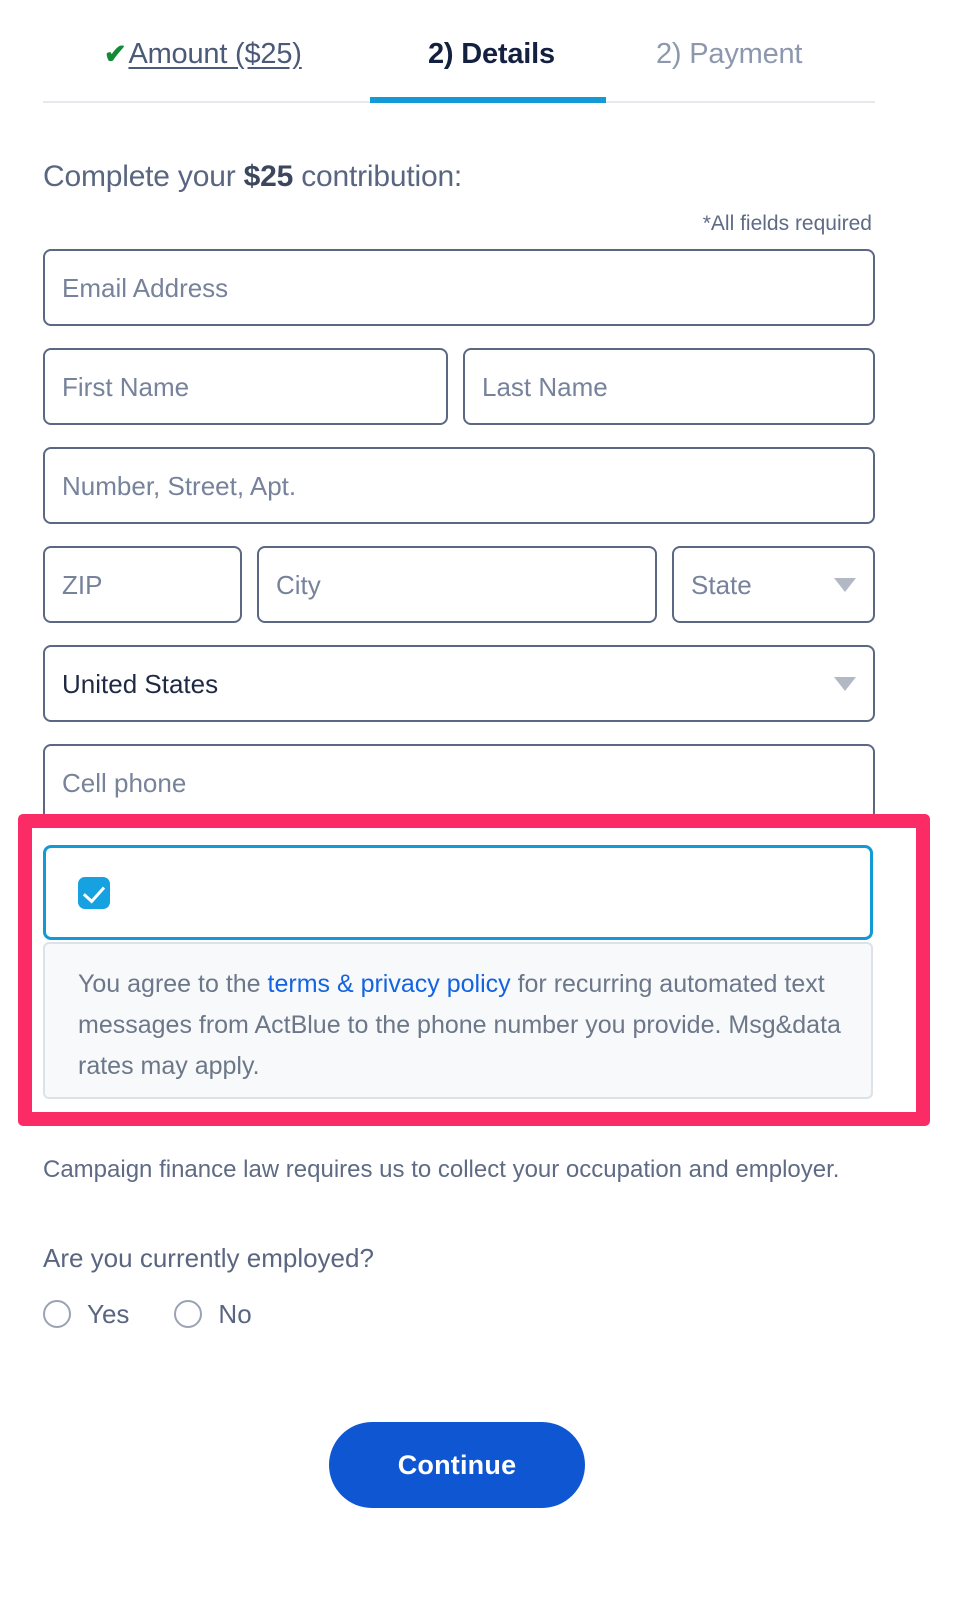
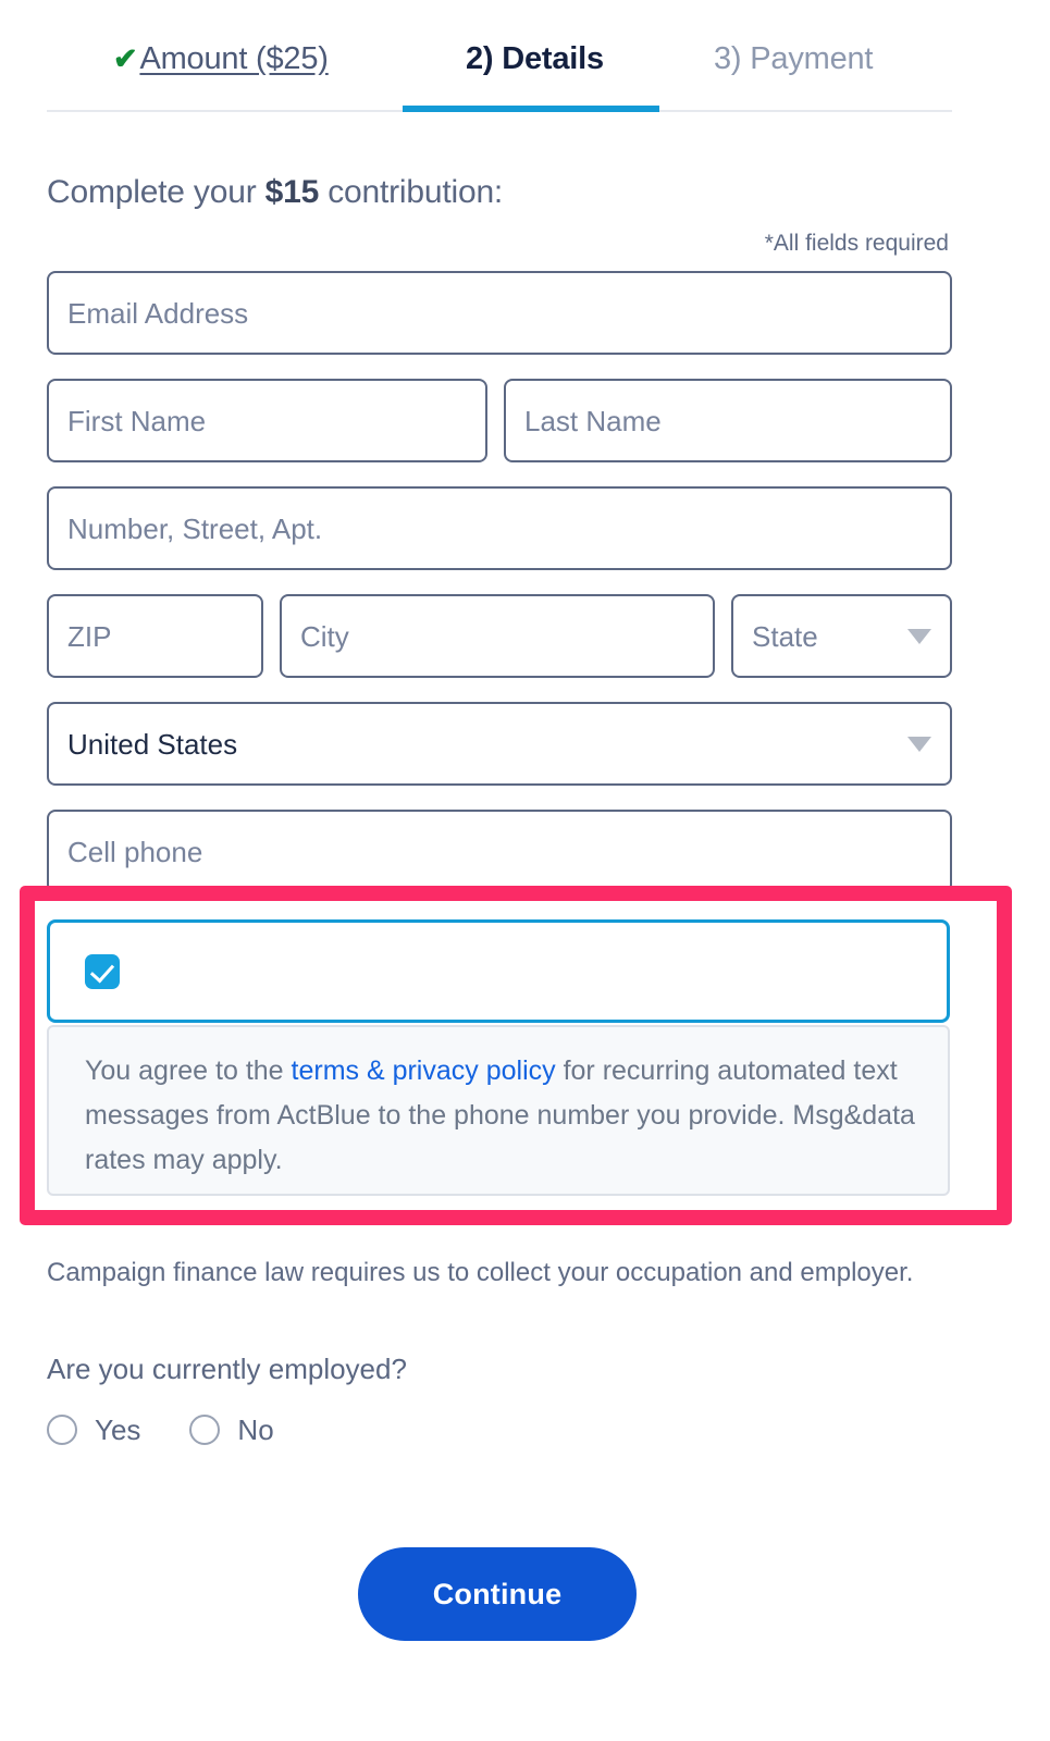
  ✔Amount ($25)
  2) Details
- 2) Payment
+ 3) Payment
- Complete your $25 contribution:
+ Complete your $15 contribution:
  *All fields required
  Email Address
  First Name
  Last Name
  Number, Street, Apt.
  ZIP
  City
  State
  United States
  Cell phone
  You agree to the terms & privacy policy for recurring automated text messages from ActBlue to the phone number you provide. Msg&data rates may apply.
  Campaign finance law requires us to collect your occupation and employer.
  Are you currently employed?
  Yes
  No
  Continue
